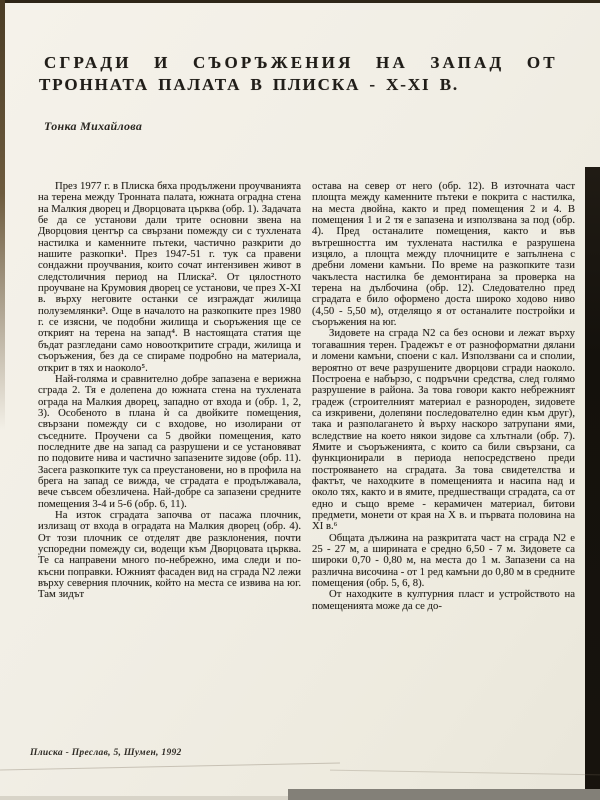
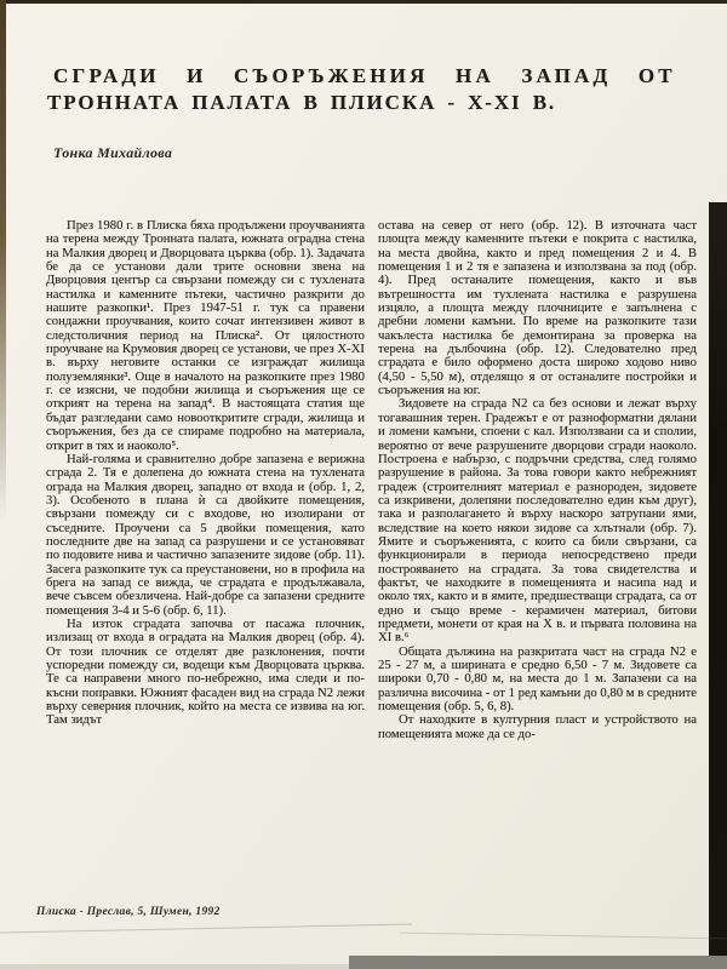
  СГРАДИ И СЪОРЪЖЕНИЯ НА ЗАПАД ОТ
  ТРОННАТА ПАЛАТА В ПЛИСКА - X-XI В.
  Тонка Михайлова
- През 1977 г. в Плиска бяха продължени проучванията на терена между Тронната палата, южната оградна стена на Малкия дворец и Дворцовата църква (обр. 1). Задачата бе да се установи дали трите основни звена на Дворцовия център са свързани помежду си с тухлената настилка и каменните пътеки, частично разкрити до нашите разкопки¹. През 1947-51 г. тук са правени сондажни проучвания, които сочат интензивен живот в следстоличния период на Плиска². От цялостното проучване на Крумовия дворец се установи, че през X-XI в. върху неговите останки се изграждат жилища полуземлянки³. Още в началото на разкопките през 1980 г. се изясни, че подобни жилища и съоръжения ще се открият на терена на запад⁴. В настоящата статия ще бъдат разгледани само новооткритите сгради, жилища и съоръжения, без да се спираме подробно на материала, открит в тях и наоколо⁵.
+ През 1980 г. в Плиска бяха продължени проучванията на терена между Тронната палата, южната оградна стена на Малкия дворец и Дворцовата църква (обр. 1). Задачата бе да се установи дали трите основни звена на Дворцовия център са свързани помежду си с тухлената настилка и каменните пътеки, частично разкрити до нашите разкопки¹. През 1947-51 г. тук са правени сондажни проучвания, които сочат интензивен живот в следстоличния период на Плиска². От цялостното проучване на Крумовия дворец се установи, че през X-XI в. върху неговите останки се изграждат жилища полуземлянки³. Още в началото на разкопките през 1980 г. се изясни, че подобни жилища и съоръжения ще се открият на терена на запад⁴. В настоящата статия ще бъдат разгледани само новооткритите сгради, жилища и съоръжения, без да се спираме подробно на материала, открит в тях и наоколо⁵.
  Най-голяма и сравнително добре запазена е верижна сграда 2. Тя е долепена до южната стена на тухлената ограда на Малкия дворец, западно от входа и (обр. 1, 2, 3). Особеното в плана ѝ са двойките помещения, свързани помежду си с входове, но изолирани от съседните. Проучени са 5 двойки помещения, като последните две на запад са разрушени и се установяват по подовите нива и частично запазените зидове (обр. 11). Засега разкопките тук са преустановени, но в профила на брега на запад се вижда, че сградата е продължавала, вече съвсем обезличена. Най-добре са запазени средните помещения 3-4 и 5-6 (обр. 6, 11).
  На изток сградата започва от пасажа плочник, излизащ от входа в оградата на Малкия дворец (обр. 4). От този плочник се отделят две разклонения, почти успоредни помежду си, водещи към Дворцовата църква. Те са направени много по-небрежно, има следи и по-късни поправки. Южният фасаден вид на сграда N2 лежи върху северния плочник, който на места се извива на юг. Там зидът
  остава на север от него (обр. 12). В източната част площта между каменните пътеки е покрита с настилка, на места двойна, както и пред помещения 2 и 4. В помещения 1 и 2 тя е запазена и използвана за под (обр. 4). Пред останалите помещения, както и във вътрешността им тухлената настилка е разрушена изцяло, а площта между плочниците е запълнена с дребни ломени камъни. По време на разкопките тази чакълеста настилка бе демонтирана за проверка на терена на дълбочина (обр. 12). Следователно пред сградата е било оформено доста широко ходово ниво (4,50 - 5,50 м), отделящо я от останалите постройки и съоръжения на юг.
  Зидовете на сграда N2 са без основи и лежат върху тогавашния терен. Градежът е от разноформатни дялани и ломени камъни, споени с кал. Използвани са и сполии, вероятно от вече разрушените дворцови сгради наоколо. Построена е набързо, с подръчни средства, след голямо разрушение в района. За това говори както небрежният градеж (строителният материал е разнороден, зидовете са изкривени, долепяни последователно един към друг), така и разполагането ѝ върху наскоро затрупани ями, вследствие на което някои зидове са хлътнали (обр. 7). Ямите и съоръженията, с които са били свързани, са функционирали в периода непосредствено преди построяването на сградата. За това свидетелства и фактът, че находките в помещенията и насипа над и около тях, както и в ямите, предшестващи сградата, са от едно и също време - керамичен материал, битови предмети, монети от края на X в. и първата половина на XI в.⁶
  Общата дължина на разкритата част на сграда N2 е 25 - 27 м, а ширината е средно 6,50 - 7 м. Зидовете са широки 0,70 - 0,80 м, на места до 1 м. Запазени са на различна височина - от 1 ред камъни до 0,80 м в средните помещения (обр. 5, 6, 8).
  От находките в културния пласт и устройството на помещенията може да се до-
  Плиска - Преслав, 5, Шумен, 1992
